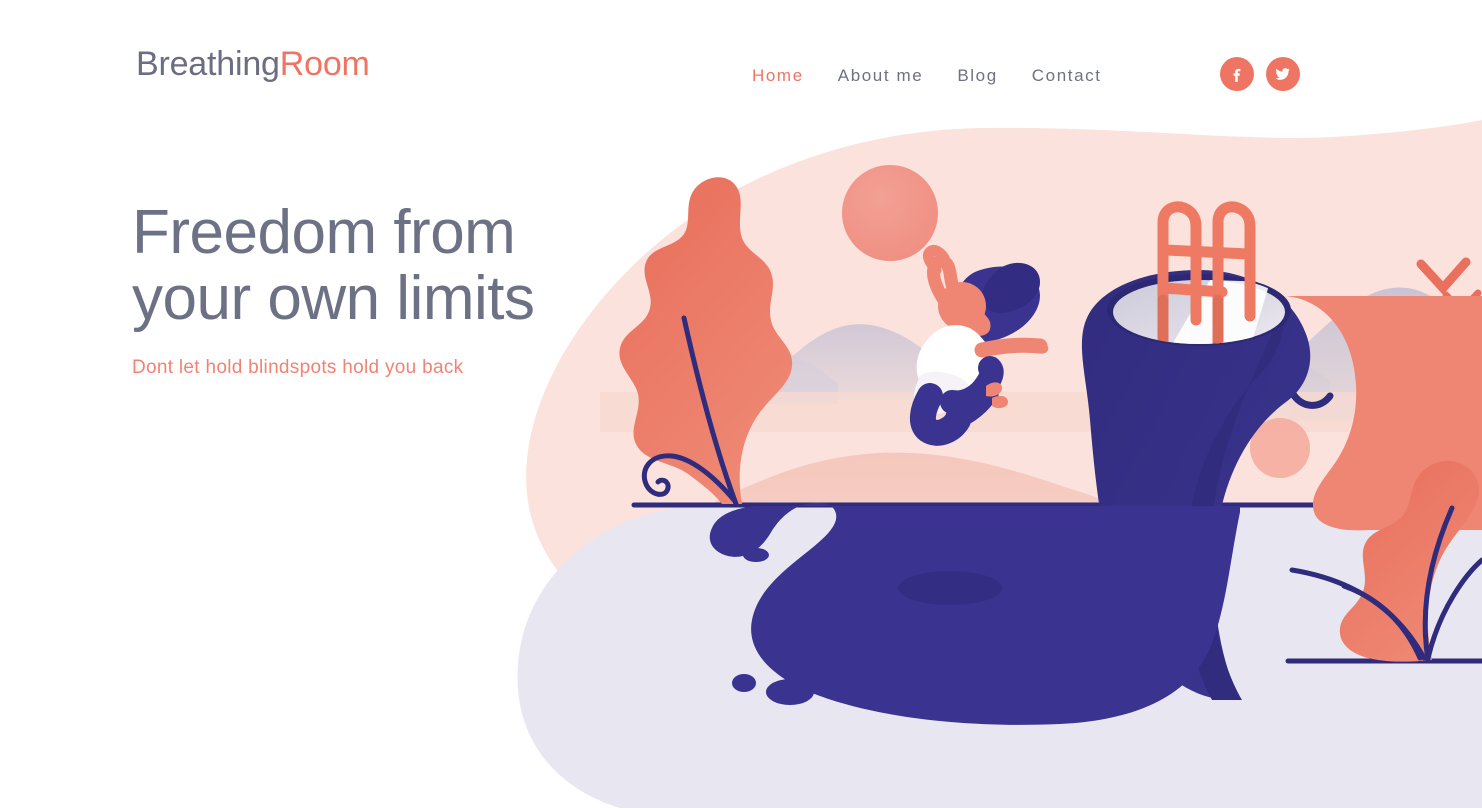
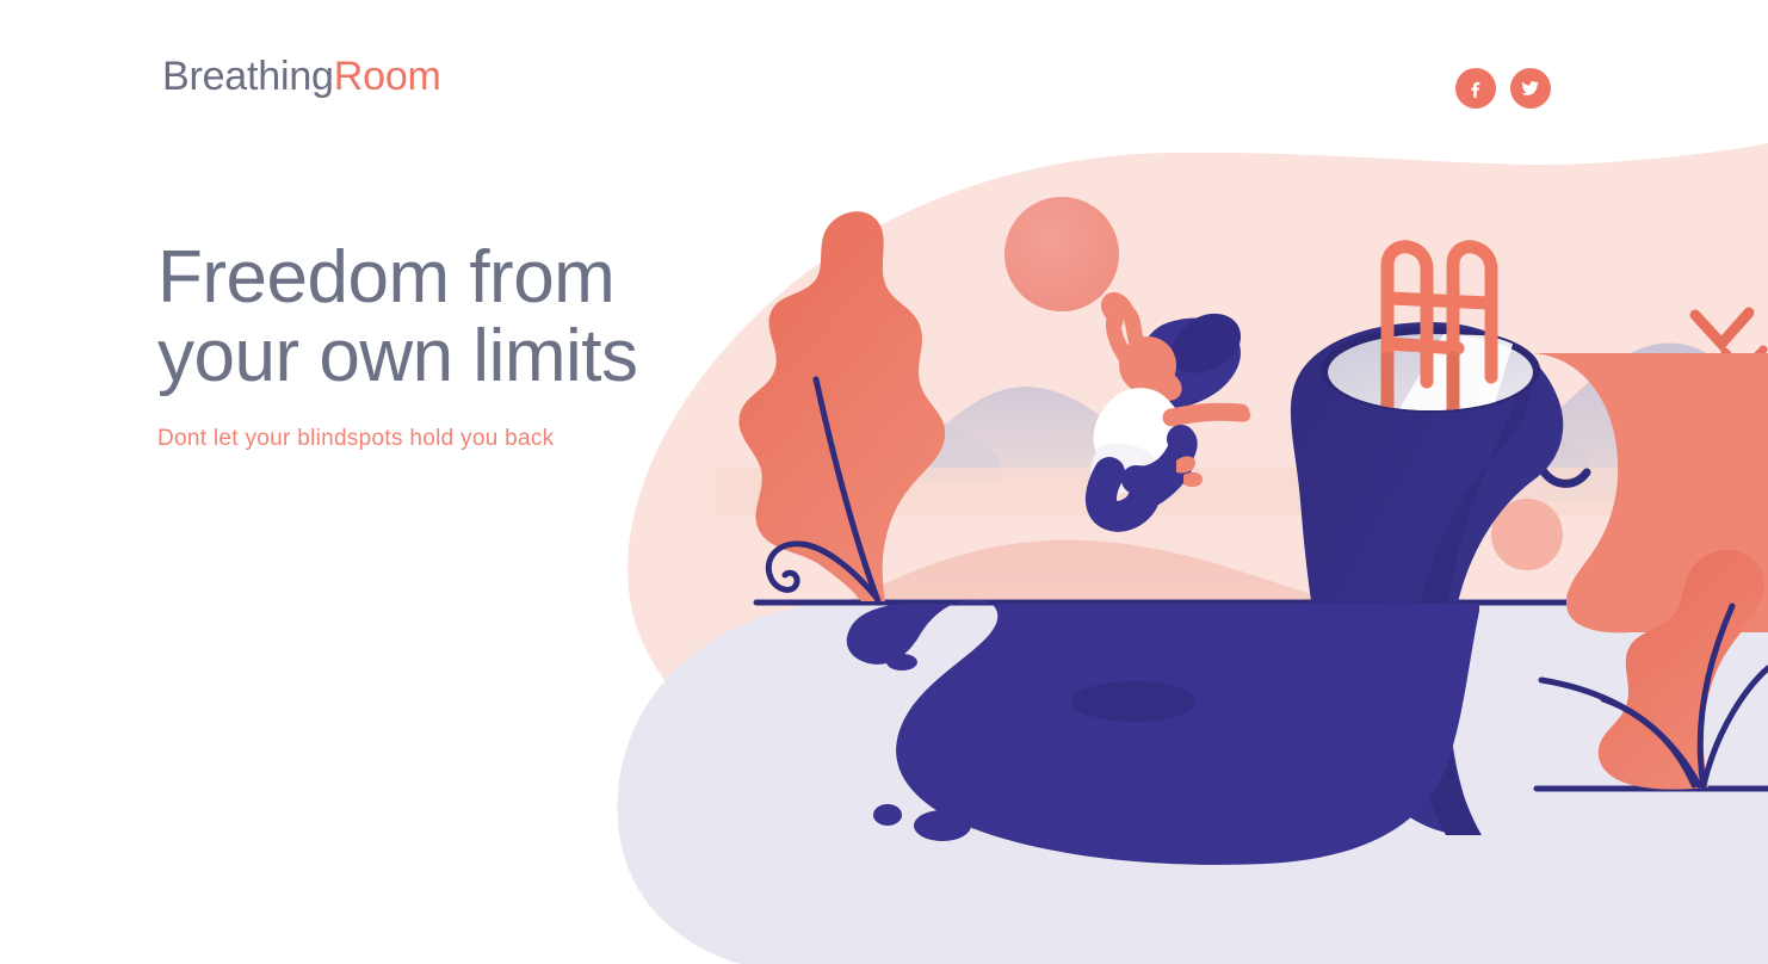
  BreathingRoom
- Home
- About me
- Blog
- Contact
  Freedom from
  your own limits
- Dont let hold blindspots hold you back
+ Dont let your blindspots hold you back
